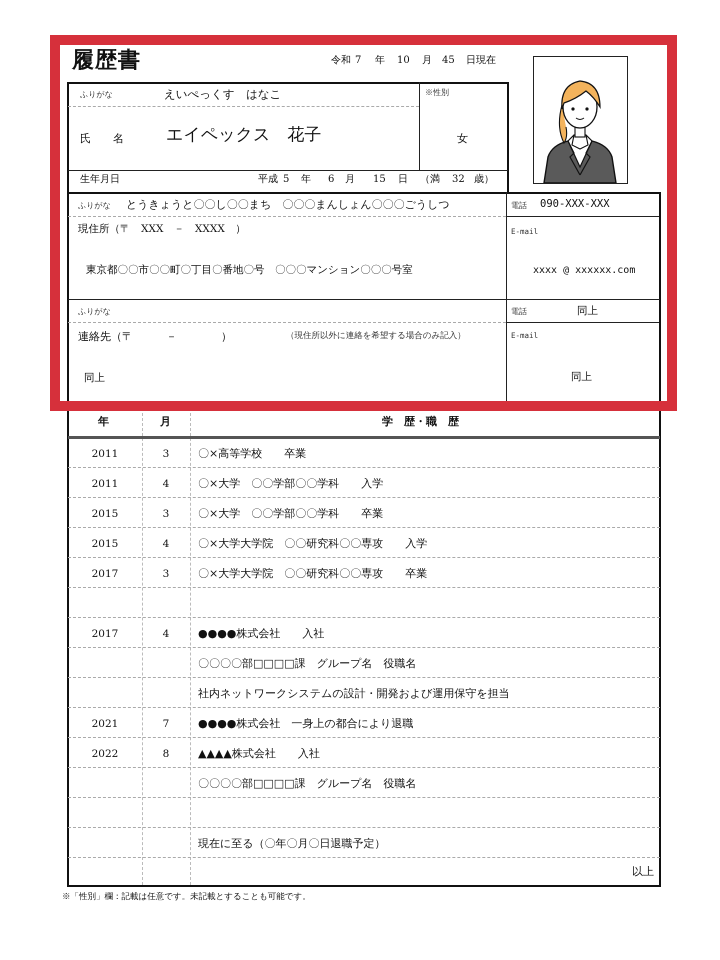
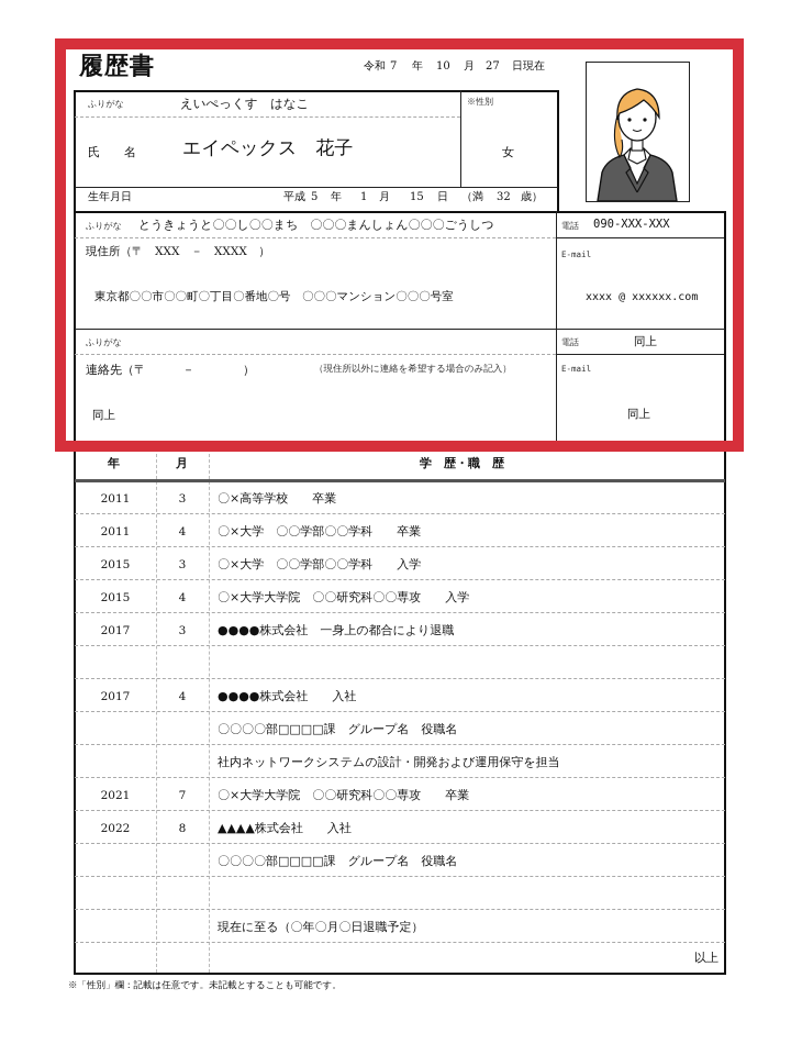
  履歴書
  令和
  7
  年
  10
  月
- 45
+ 27
  日現在
  ふりがな
  えいぺっくす はなこ
  氏 名
  エイペックス 花子
  ※性別
  女
  生年月日
  平成
  5
  年
- 6
+ 1
  月
  15
  日
  （満
  32
  歳）
  ふりがな
  とうきょうと〇〇し〇〇まち 〇〇〇まんしょん〇〇〇ごうしつ
  現住所（〒 XXX － XXXX ）
  東京都〇〇市〇〇町〇丁目〇番地〇号 〇〇〇マンション〇〇〇号室
  電話
  090-XXX-XXX
  E-mail
  xxxx @ xxxxxx.com
  ふりがな
  連絡先（〒 － ）
  （現住所以外に連絡を希望する場合のみ記入）
  同上
  電話
  同上
  E-mail
  同上
  年
  月
  学 歴・職 歴
  2011
  3
  〇×高等学校 卒業
  2011
  4
- 〇×大学 〇〇学部〇〇学科 入学
+ 〇×大学 〇〇学部〇〇学科 卒業
  2015
  3
- 〇×大学 〇〇学部〇〇学科 卒業
+ 〇×大学 〇〇学部〇〇学科 入学
  2015
  4
  〇×大学大学院 〇〇研究科〇〇専攻 入学
  2017
  3
- 〇×大学大学院 〇〇研究科〇〇専攻 卒業
+ ●●●●株式会社 一身上の都合により退職
  2017
  4
  ●●●●株式会社 入社
  〇〇〇〇部□□□□課 グループ名 役職名
  社内ネットワークシステムの設計・開発および運用保守を担当
  2021
  7
- ●●●●株式会社 一身上の都合により退職
+ 〇×大学大学院 〇〇研究科〇〇専攻 卒業
  2022
  8
  ▲▲▲▲株式会社 入社
  〇〇〇〇部□□□□課 グループ名 役職名
  現在に至る（〇年〇月〇日退職予定）
  以上
  ※「性別」欄：記載は任意です。未記載とすることも可能です。
